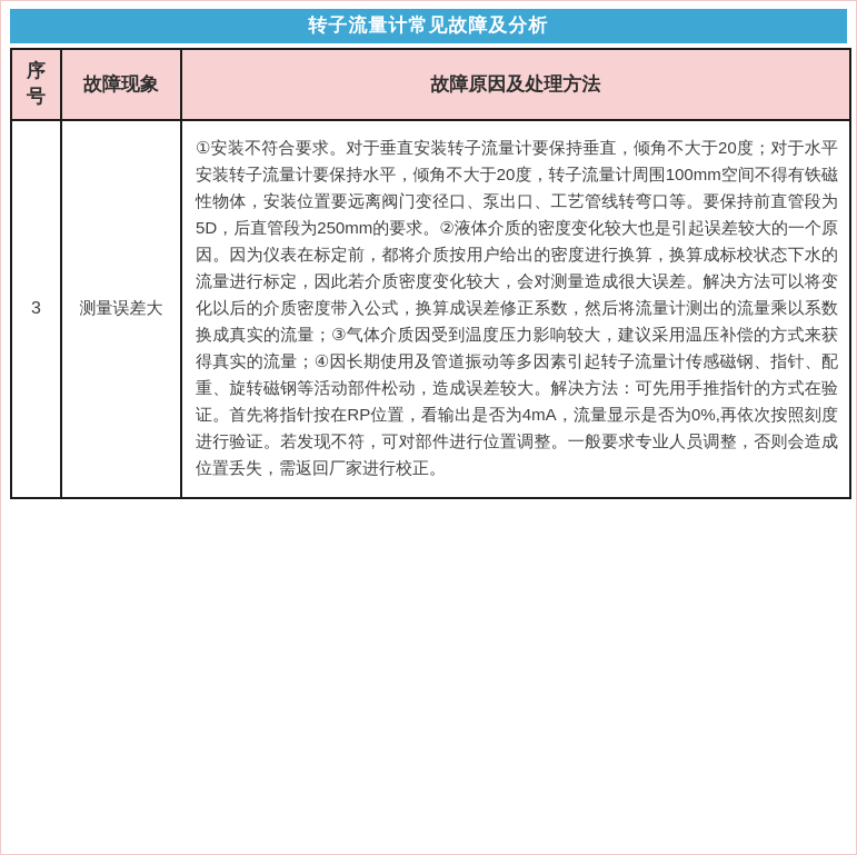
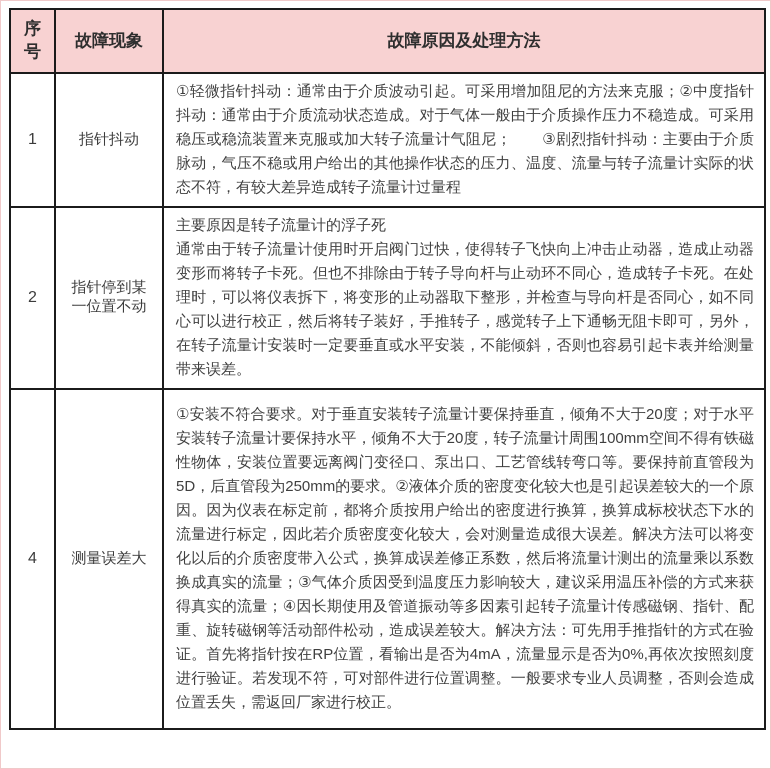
- 转子流量计常见故障及分析
  序号	故障现象	故障原因及处理方法
+ 1	指针抖动	①轻微指针抖动：通常由于介质波动引起。可采用增加阻尼的方法来克服；②中度指针抖动：通常由于介质流动状态造成。对于气体一般由于介质操作压力不稳造成。可采用稳压或稳流装置来克服或加大转子流量计气阻尼； ③剧烈指针抖动：主要由于介质脉动，气压不稳或用户给出的其他操作状态的压力、温度、流量与转子流量计实际的状态不符，有较大差异造成转子流量计过量程
+ 2	指针停到某一位置不动	主要原因是转子流量计的浮子死 通常由于转子流量计使用时开启阀门过快，使得转子飞快向上冲击止动器，造成止动器变形而将转子卡死。但也不排除由于转子导向杆与止动环不同心，造成转子卡死。在处理时，可以将仪表拆下，将变形的止动器取下整形，并检查与导向杆是否同心，如不同心可以进行校正，然后将转子装好，手推转子，感觉转子上下通畅无阻卡即可，另外，在转子流量计安装时一定要垂直或水平安装，不能倾斜，否则也容易引起卡表并给测量带来误差。
- 3	测量误差大	①安装不符合要求。对于垂直安装转子流量计要保持垂直，倾角不大于20度；对于水平安装转子流量计要保持水平，倾角不大于20度，转子流量计周围100mm空间不得有铁磁性物体，安装位置要远离阀门变径口、泵出口、工艺管线转弯口等。要保持前直管段为5D，后直管段为250mm的要求。②液体介质的密度变化较大也是引起误差较大的一个原因。因为仪表在标定前，都将介质按用户给出的密度进行换算，换算成标校状态下水的流量进行标定，因此若介质密度变化较大，会对测量造成很大误差。解决方法可以将变化以后的介质密度带入公式，换算成误差修正系数，然后将流量计测出的流量乘以系数换成真实的流量；③气体介质因受到温度压力影响较大，建议采用温压补偿的方式来获得真实的流量；④因长期使用及管道振动等多因素引起转子流量计传感磁钢、指针、配重、旋转磁钢等活动部件松动，造成误差较大。解决方法：可先用手推指针的方式在验证。首先将指针按在RP位置，看输出是否为4mA，流量显示是否为0%,再依次按照刻度进行验证。若发现不符，可对部件进行位置调整。一般要求专业人员调整，否则会造成位置丢失，需返回厂家进行校正。
+ 4	测量误差大	①安装不符合要求。对于垂直安装转子流量计要保持垂直，倾角不大于20度；对于水平安装转子流量计要保持水平，倾角不大于20度，转子流量计周围100mm空间不得有铁磁性物体，安装位置要远离阀门变径口、泵出口、工艺管线转弯口等。要保持前直管段为5D，后直管段为250mm的要求。②液体介质的密度变化较大也是引起误差较大的一个原因。因为仪表在标定前，都将介质按用户给出的密度进行换算，换算成标校状态下水的流量进行标定，因此若介质密度变化较大，会对测量造成很大误差。解决方法可以将变化以后的介质密度带入公式，换算成误差修正系数，然后将流量计测出的流量乘以系数换成真实的流量；③气体介质因受到温度压力影响较大，建议采用温压补偿的方式来获得真实的流量；④因长期使用及管道振动等多因素引起转子流量计传感磁钢、指针、配重、旋转磁钢等活动部件松动，造成误差较大。解决方法：可先用手推指针的方式在验证。首先将指针按在RP位置，看输出是否为4mA，流量显示是否为0%,再依次按照刻度进行验证。若发现不符，可对部件进行位置调整。一般要求专业人员调整，否则会造成位置丢失，需返回厂家进行校正。
